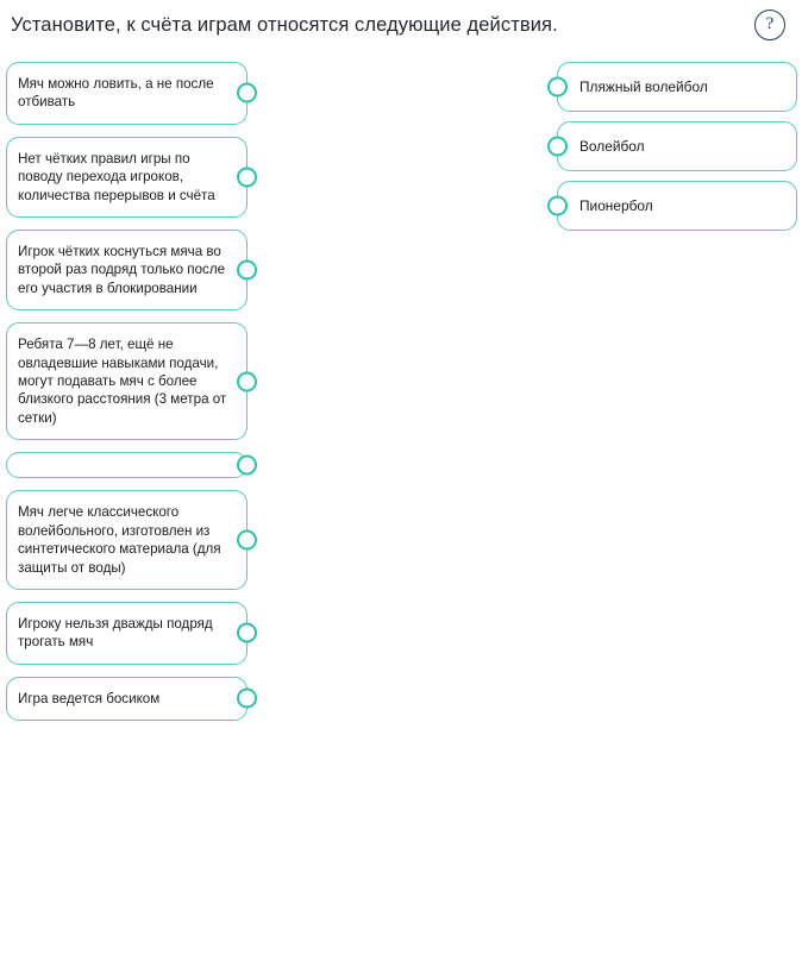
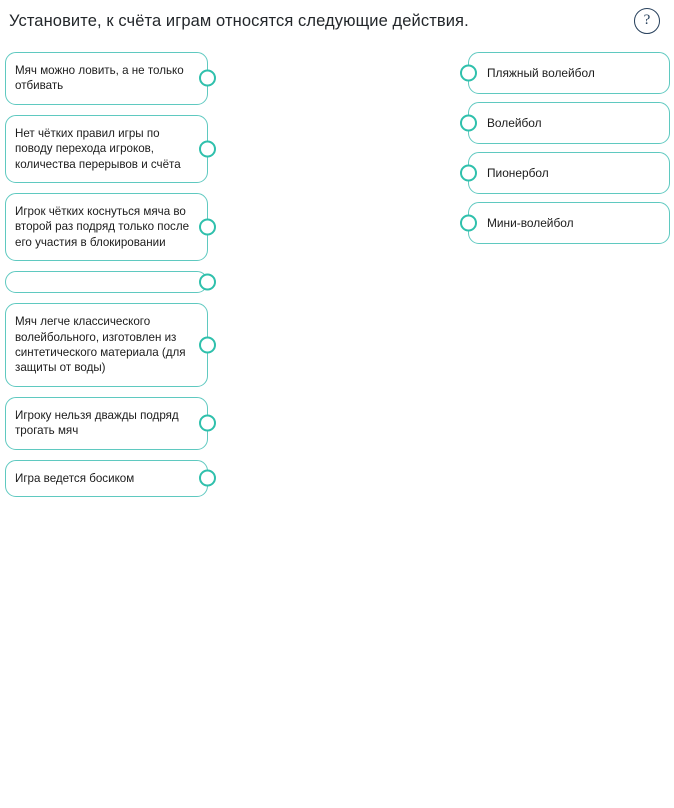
  Установите, к счёта играм относятся следующие действия.
  ?
- Мяч можно ловить, а не после отбивать
+ Мяч можно ловить, а не только отбивать
  Нет чётких правил игры по поводу перехода игроков, количества перерывов и счёта
  Игрок чётких коснуться мяча во второй раз подряд только после его участия в блокировании
- Ребята 7—8 лет, ещё не овладевшие навыками подачи, могут подавать мяч с более близкого расстояния (3 метра от сетки)
  Мяч легче классического волейбольного, изготовлен из синтетического материала (для защиты от воды)
  Игроку нельзя дважды подряд трогать мяч
  Игра ведется босиком
  Пляжный волейбол
  Волейбол
  Пионербол
+ Мини-волейбол
